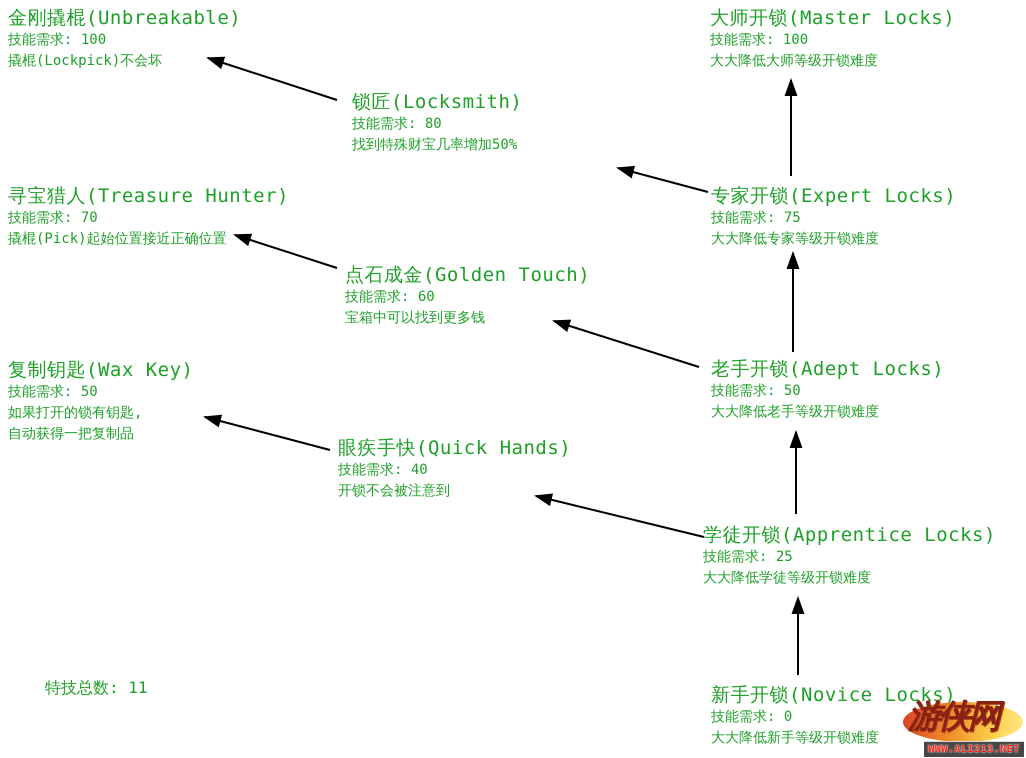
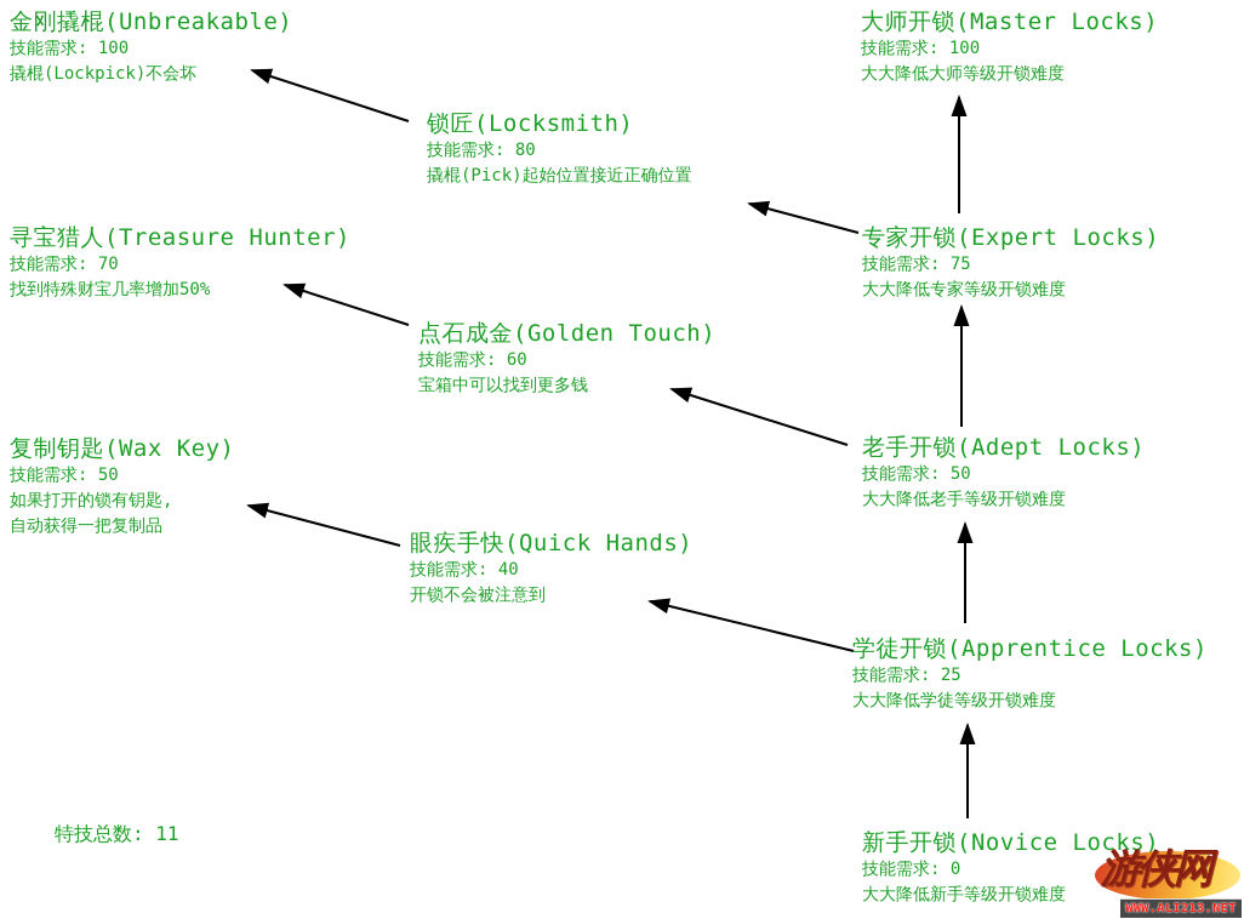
  金刚撬棍(Unbreakable)
  技能需求: 100
  撬棍(Lockpick)不会坏
  大师开锁(Master Locks)
  技能需求: 100
  大大降低大师等级开锁难度
  锁匠(Locksmith)
  技能需求: 80
- 找到特殊财宝几率增加50%
+ 撬棍(Pick)起始位置接近正确位置
  寻宝猎人(Treasure Hunter)
  技能需求: 70
- 撬棍(Pick)起始位置接近正确位置
+ 找到特殊财宝几率增加50%
  专家开锁(Expert Locks)
  技能需求: 75
  大大降低专家等级开锁难度
  点石成金(Golden Touch)
  技能需求: 60
  宝箱中可以找到更多钱
  复制钥匙(Wax Key)
  技能需求: 50
  如果打开的锁有钥匙,
  自动获得一把复制品
  老手开锁(Adept Locks)
  技能需求: 50
  大大降低老手等级开锁难度
  眼疾手快(Quick Hands)
  技能需求: 40
  开锁不会被注意到
  学徒开锁(Apprentice Locks)
  技能需求: 25
  大大降低学徒等级开锁难度
  新手开锁(Novice Locks)
  技能需求: 0
  大大降低新手等级开锁难度
  特技总数: 11
  游侠网
  WWW.ALI213.NET
